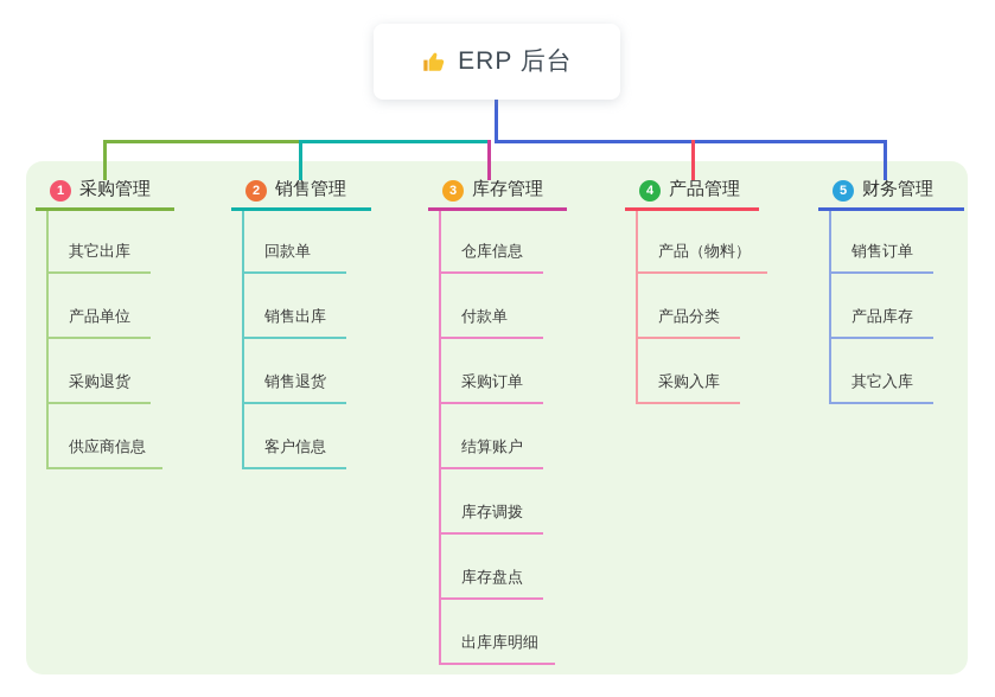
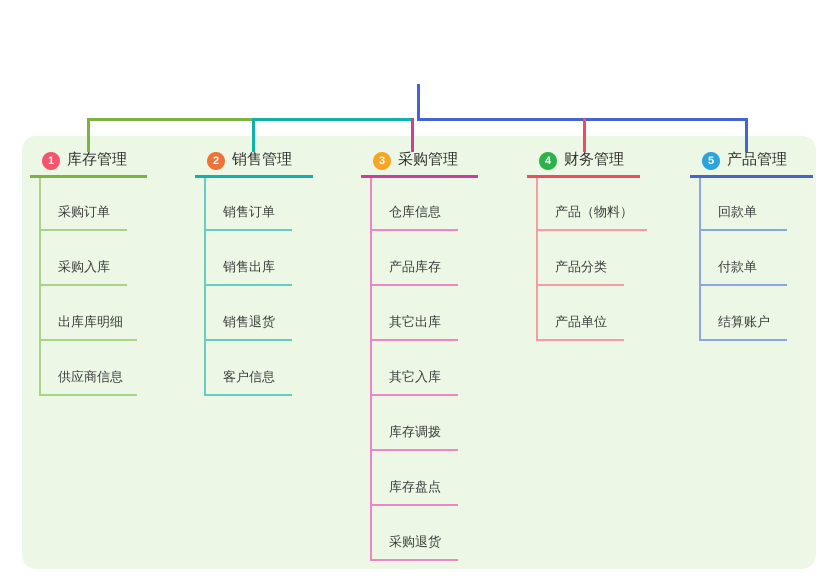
- ERP 后台
  1
- 采购管理
+ 库存管理
- 其它出库
+ 采购订单
- 产品单位
+ 采购入库
- 采购退货
+ 出库库明细
  供应商信息
  2
  销售管理
- 回款单
+ 销售订单
  销售出库
  销售退货
  客户信息
  3
- 库存管理
+ 采购管理
  仓库信息
- 付款单
+ 产品库存
- 采购订单
+ 其它出库
- 结算账户
+ 其它入库
  库存调拨
  库存盘点
- 出库库明细
+ 采购退货
  4
- 产品管理
+ 财务管理
  产品（物料）
  产品分类
- 采购入库
+ 产品单位
  5
- 财务管理
+ 产品管理
- 销售订单
+ 回款单
- 产品库存
+ 付款单
- 其它入库
+ 结算账户
